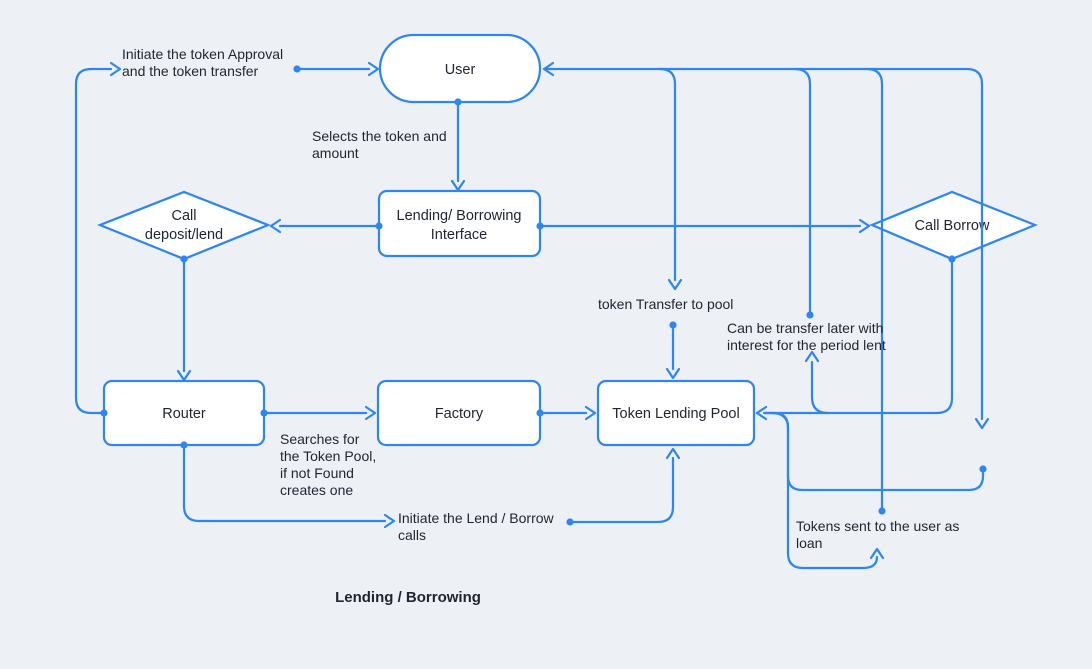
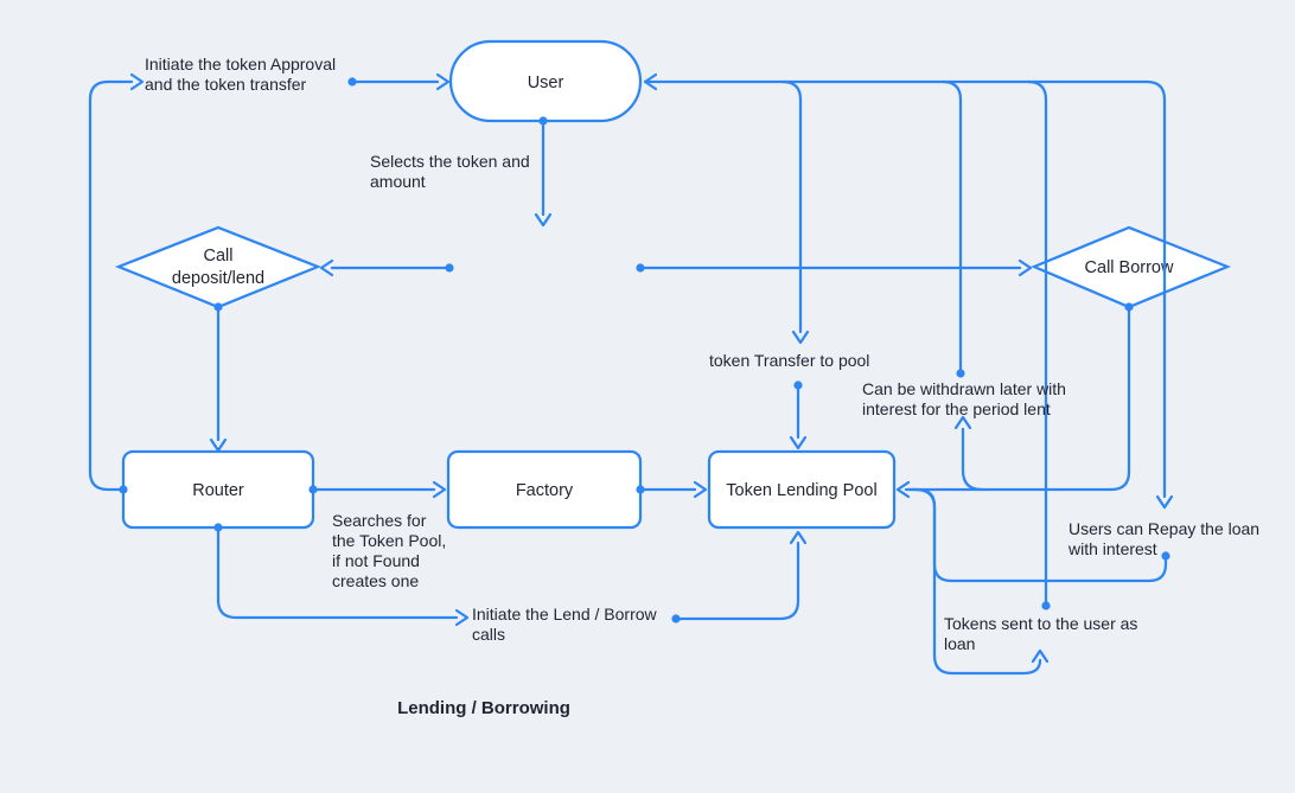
  User
- Lending/ Borrowing
- Interface
  Call
  deposit/lend
  Call Borrow
  Router
  Factory
  Token Lending Pool
  Initiate the token Approval
  and the token transfer
  Selects the token and
  amount
  token Transfer to pool
- Can be transfer later with
+ Can be withdrawn later with
  interest for the period lent
+ Users can Repay the loan
+ with interest
  Tokens sent to the user as
  loan
  Searches for
  the Token Pool,
  if not Found
  creates one
  Initiate the Lend / Borrow
  calls
  Lending / Borrowing
